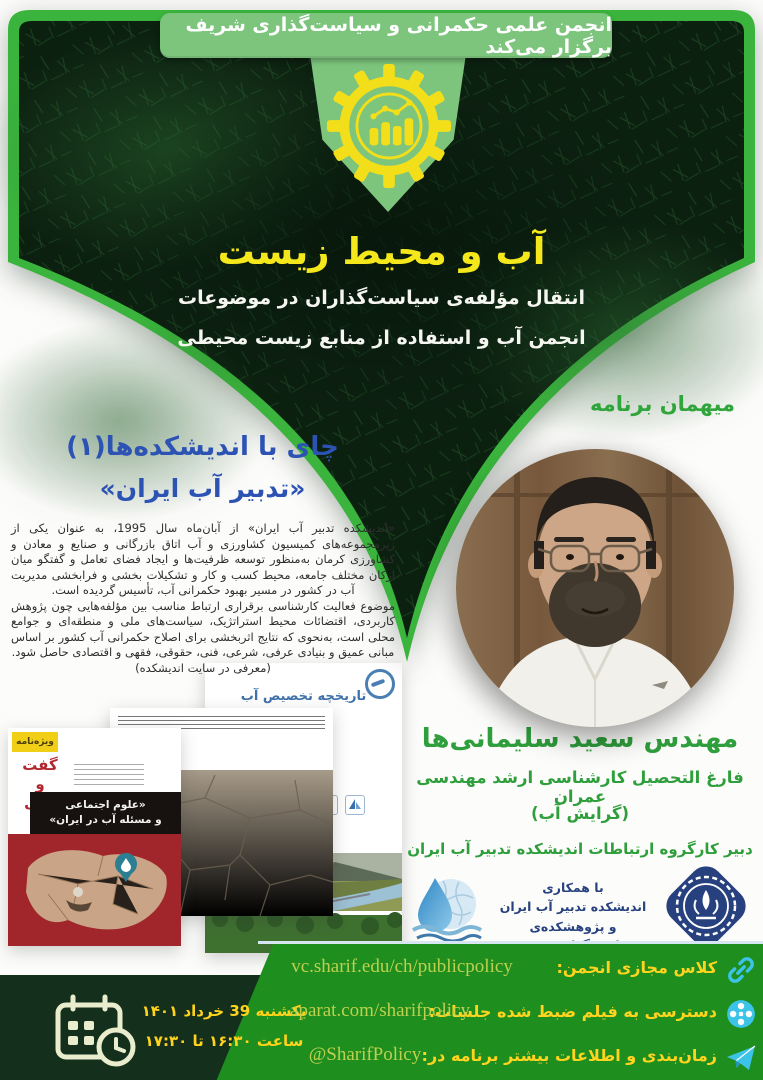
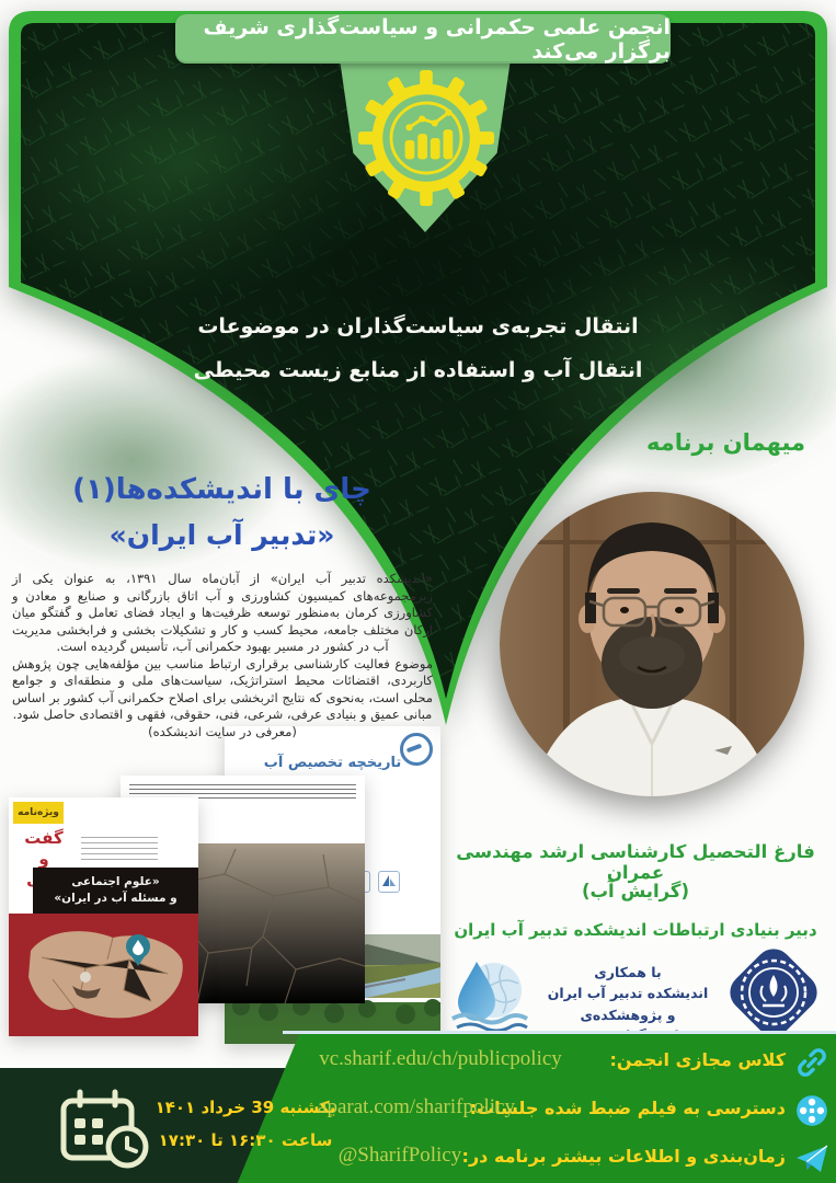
  انجمن علمی حکمرانی و سیاست‌گذاری شریف برگزار می‌کند
- آب و محیط زیست
- انتقال مؤلفه‌ی سیاست‌گذاران در موضوعات
+ انتقال تجربه‌ی سیاست‌گذاران در موضوعات
- انجمن آب و استفاده از منابع زیست محیطی
+ انتقال آب و استفاده از منابع زیست محیطی
  میهمان برنامه
  چای با اندیشکده‌ها(۱)
  «تدبیر آب ایران»
- «اندیشکده تدبیر آب ایران» از آبان‌ماه سال 1995، به عنوان یکی از زیرمجموعه‌های کمیسیون کشاورزی و آب اتاق بازرگانی و صنایع و معادن و کشاورزی کرمان به‌منظور توسعه ظرفیت‌ها و ایجاد فضای تعامل و گفتگو میان ارکان مختلف جامعه، محیط کسب و کار و تشکیلات بخشی و فرابخشی مدیریت آب در کشور در مسیر بهبود حکمرانی آب، تأسیس گردیده است.
+ «اندیشکده تدبیر آب ایران» از آبان‌ماه سال ۱۳۹۱، به عنوان یکی از زیرمجموعه‌های کمیسیون کشاورزی و آب اتاق بازرگانی و صنایع و معادن و کشاورزی کرمان به‌منظور توسعه ظرفیت‌ها و ایجاد فضای تعامل و گفتگو میان ارکان مختلف جامعه، محیط کسب و کار و تشکیلات بخشی و فرابخشی مدیریت آب در کشور در مسیر بهبود حکمرانی آب، تأسیس گردیده است.
  موضوع فعالیت کارشناسی برقراری ارتباط مناسب بین مؤلفه‌هایی چون پژوهش کاربردی، اقتضائات محیط استراتژیک، سیاست‌های ملی و منطقه‌ای و جوامع محلی است، به‌نحوی که نتایج اثربخشی برای اصلاح حکمرانی آب کشور بر اساس مبانی عمیق و بنیادی عرفی، شرعی، فنی، حقوقی، فقهی و اقتصادی حاصل شود.
  (معرفی در سایت اندیشکده)
  تاریخچه تخصیص آب
  ویژه‌نامه
  گفت
  و
  «علوم اجتماعی
  و مسئله آب در ایران»
- مهندس سعید سلیمانی‌ها
  فارغ التحصیل کارشناسی ارشد مهندسی عمران
  (گرایش آب)
- دبیر کارگروه ارتباطات اندیشکده تدبیر آب ایران
+ دبیر بنیادی ارتباطات اندیشکده تدبیر آب ایران
  با همکاری
  اندیشکده تدبیر آب ایران
  کلاس مجازی انجمن:
  vc.sharif.edu/ch/publicpolicy
  دسترسی به فیلم ضبط شده جلسات:
  aparat.com/sharifpolicy
  زمانبندی و اطلاعات بیشتر برنامه در:
  @SharifPolicy
  یکشنبه 39 خرداد ۱۴۰۱
  ساعت ۱۶:۳۰ تا ۱۷:۳۰
